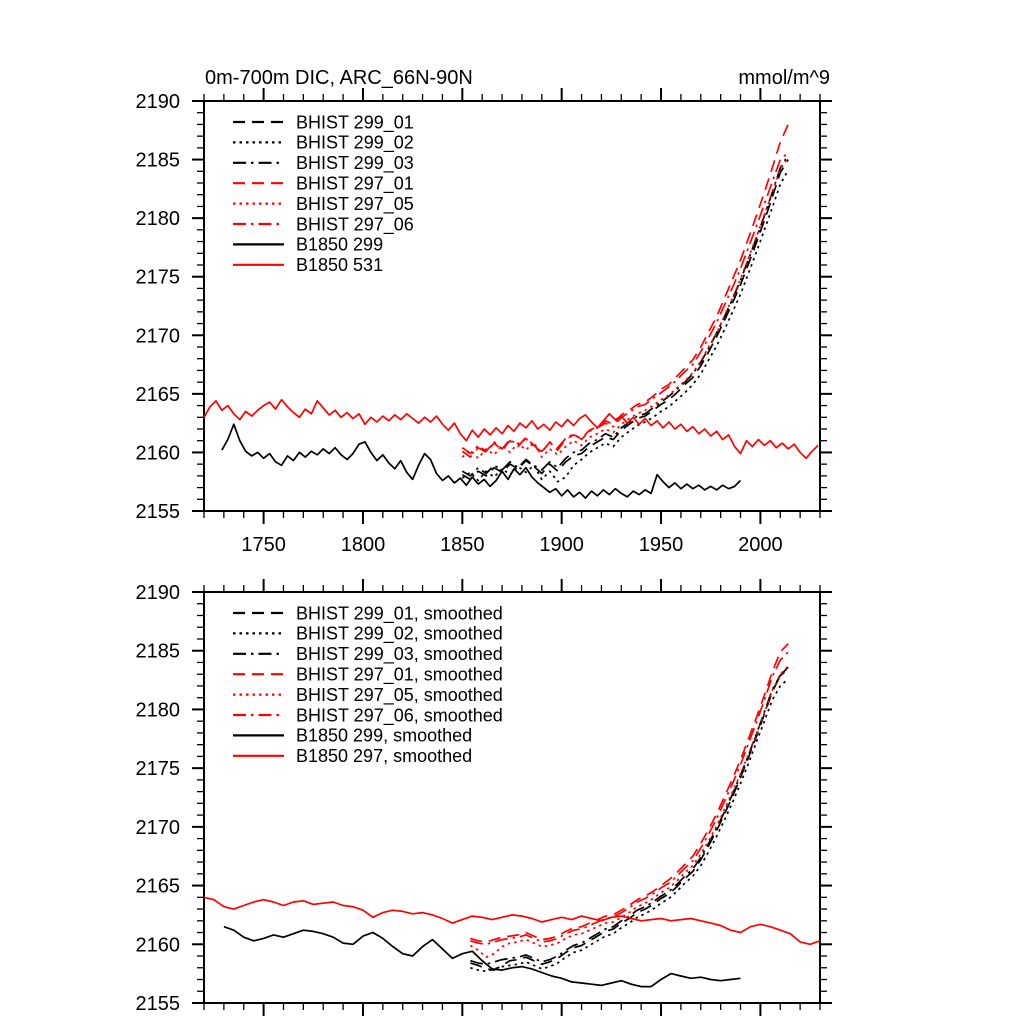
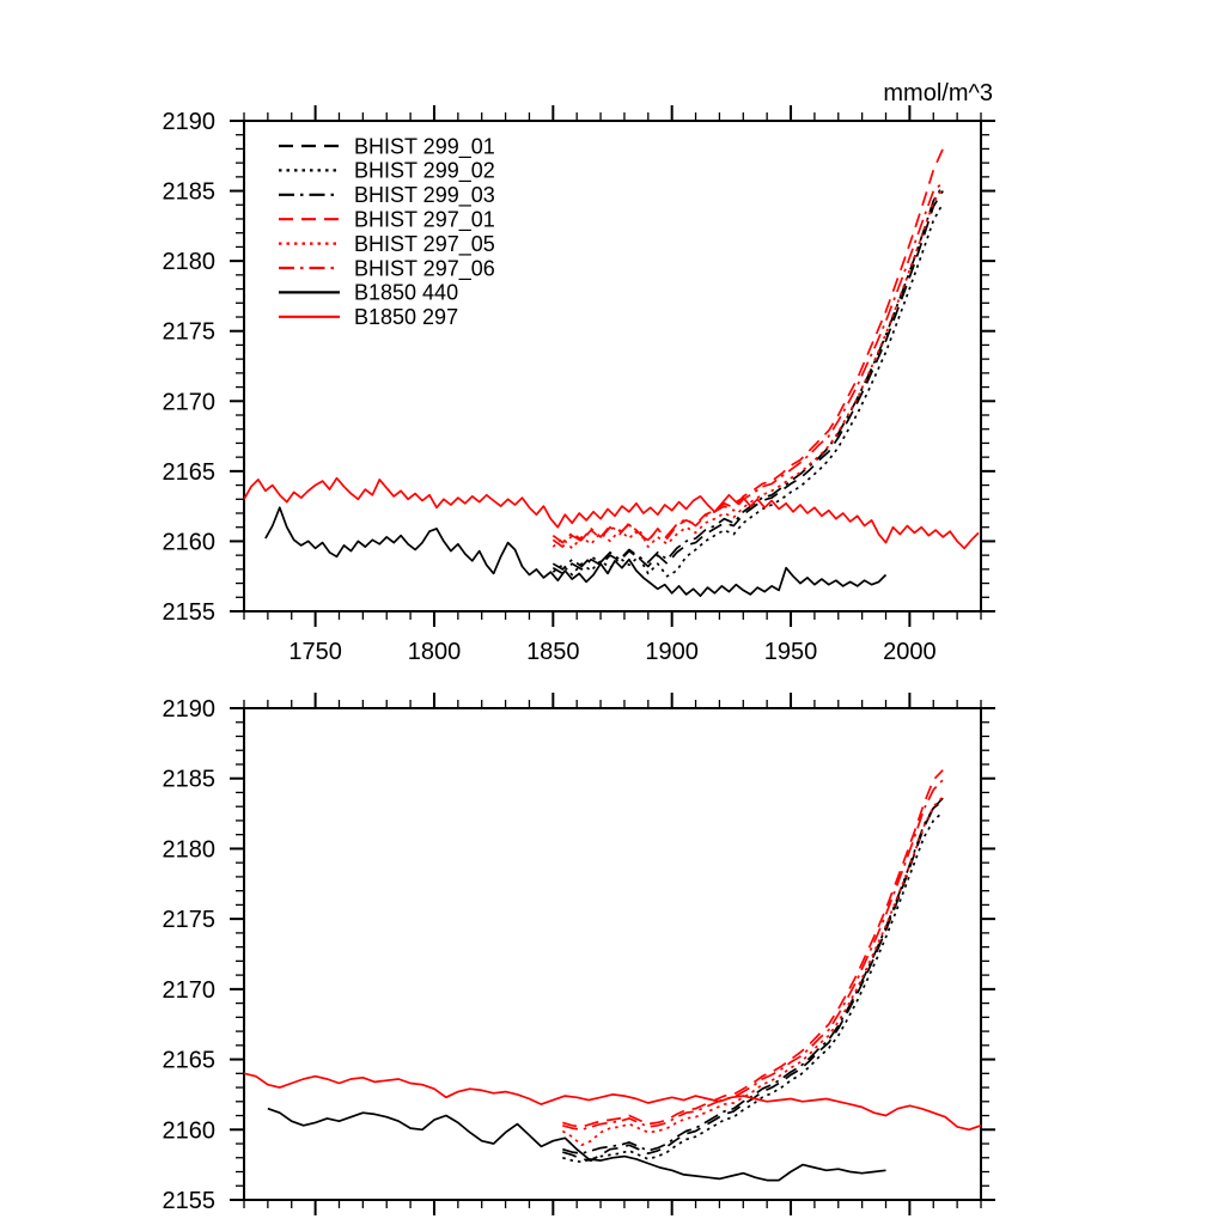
- 0m-700m DIC, ARC_66N-90N
- mmol/m^9
+ mmol/m^3
  2155
  2160
  2165
  2170
  2175
  2180
  2185
  2190
  1750
  1800
  1850
  1900
  1950
  2000
  BHIST 299_01
  BHIST 299_02
  BHIST 299_03
  BHIST 297_01
  BHIST 297_05
  BHIST 297_06
- B1850 299
+ B1850 440
- B1850 531
+ B1850 297
  2155
  2160
  2165
  2170
  2175
  2180
  2185
  2190
- BHIST 299_01, smoothed
- BHIST 299_02, smoothed
- BHIST 299_03, smoothed
- BHIST 297_01, smoothed
- BHIST 297_05, smoothed
- BHIST 297_06, smoothed
- B1850 299, smoothed
- B1850 297, smoothed
